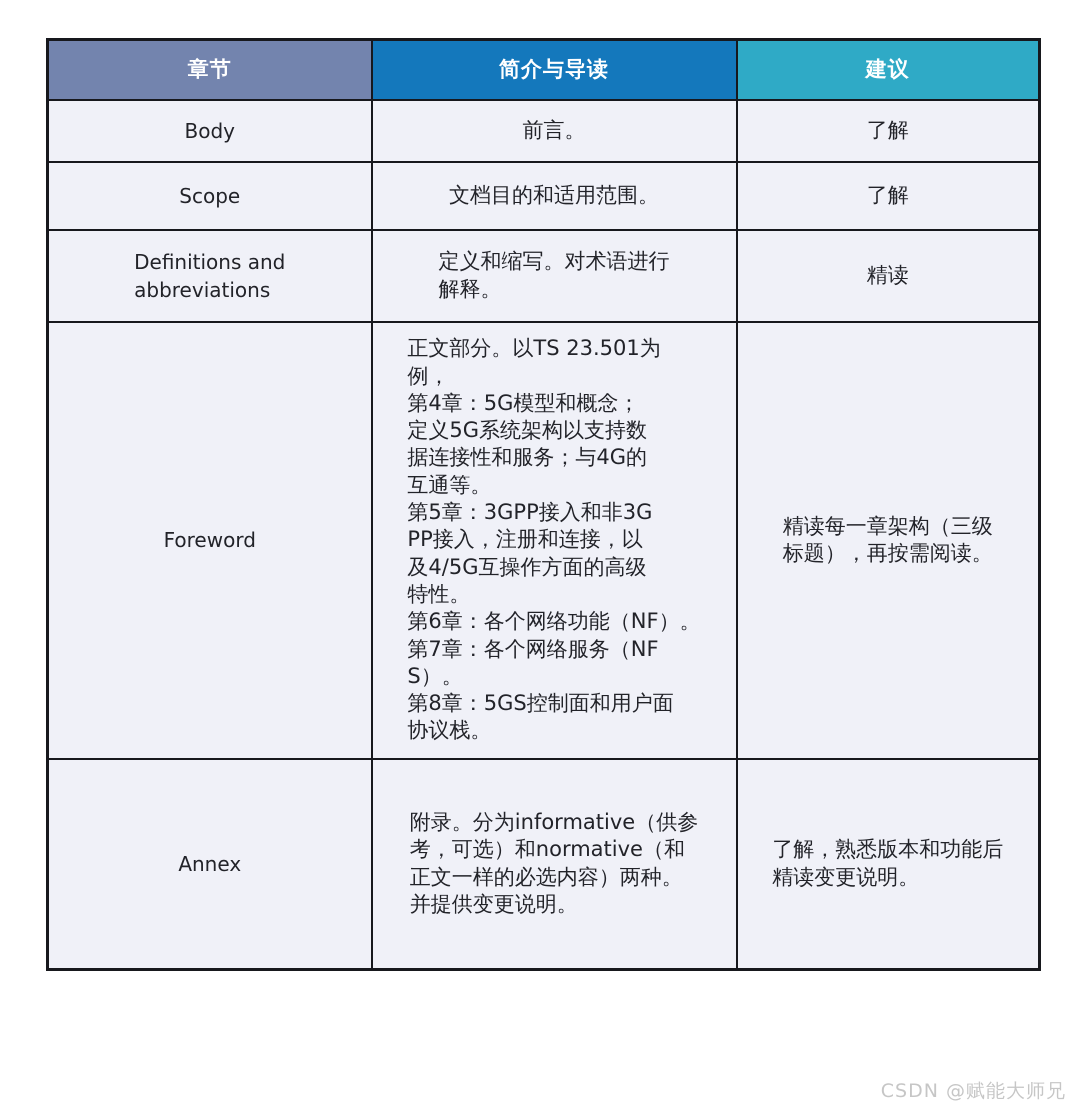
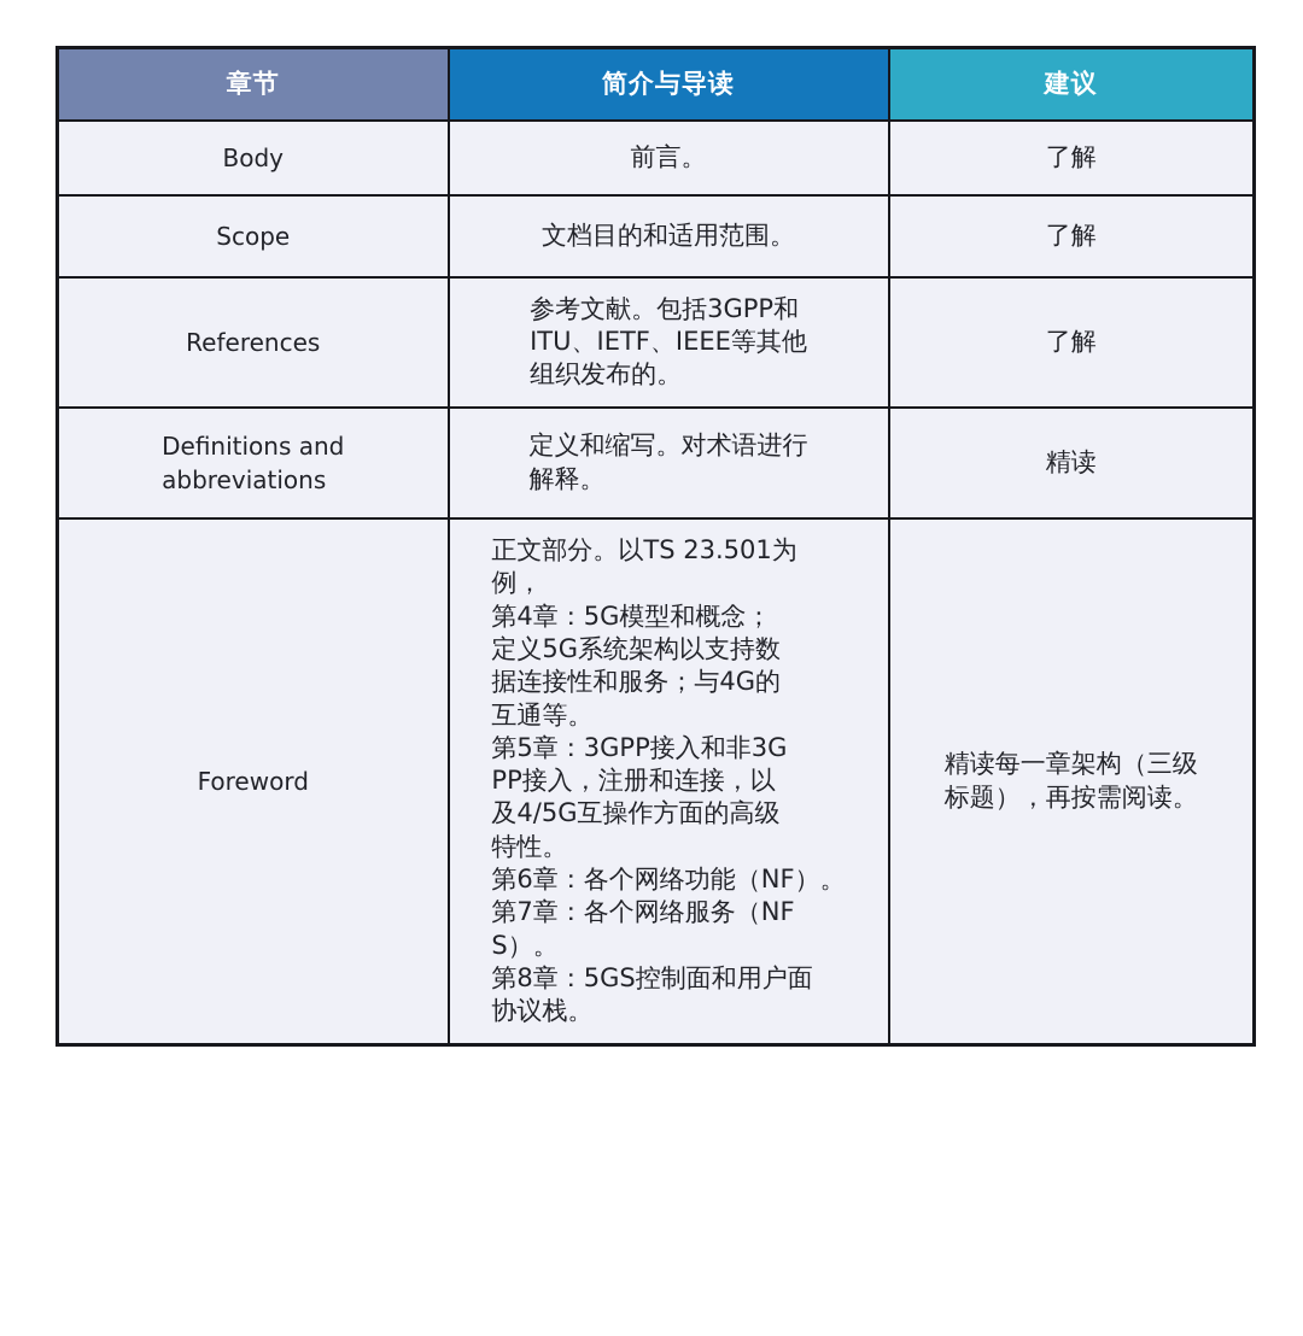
  章节	简介与导读	建议
  Body	前言。	了解
  Scope	文档目的和适用范围。	了解
+ References	参考文献。包括3GPP和 ITU、IETF、IEEE等其他 组织发布的。	了解
  Definitions and abbreviations	定义和缩写。对术语进行 解释。	精读
  Foreword	正文部分。以TS 23.501为 例， 第4章：5G模型和概念； 定义5G系统架构以支持数 据连接性和服务；与4G的 互通等。 第5章：3GPP接入和非3G PP接入，注册和连接，以 及4/5G互操作方面的高级 特性。 第6章：各个网络功能（NF）。 第7章：各个网络服务（NF S）。 第8章：5GS控制面和用户面 协议栈。	精读每一章架构（三级 标题），再按需阅读。
- Annex	附录。分为informative（供参 考，可选）和normative（和 正文一样的必选内容）两种。 并提供变更说明。	了解，熟悉版本和功能后 精读变更说明。
- CSDN @赋能大师兄
